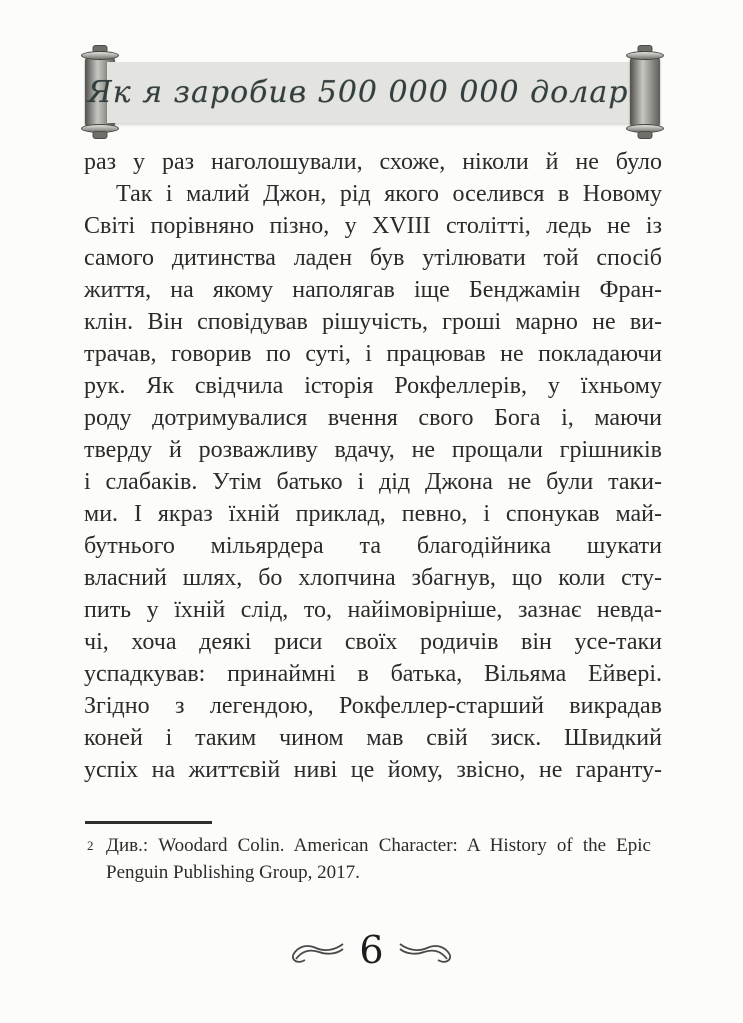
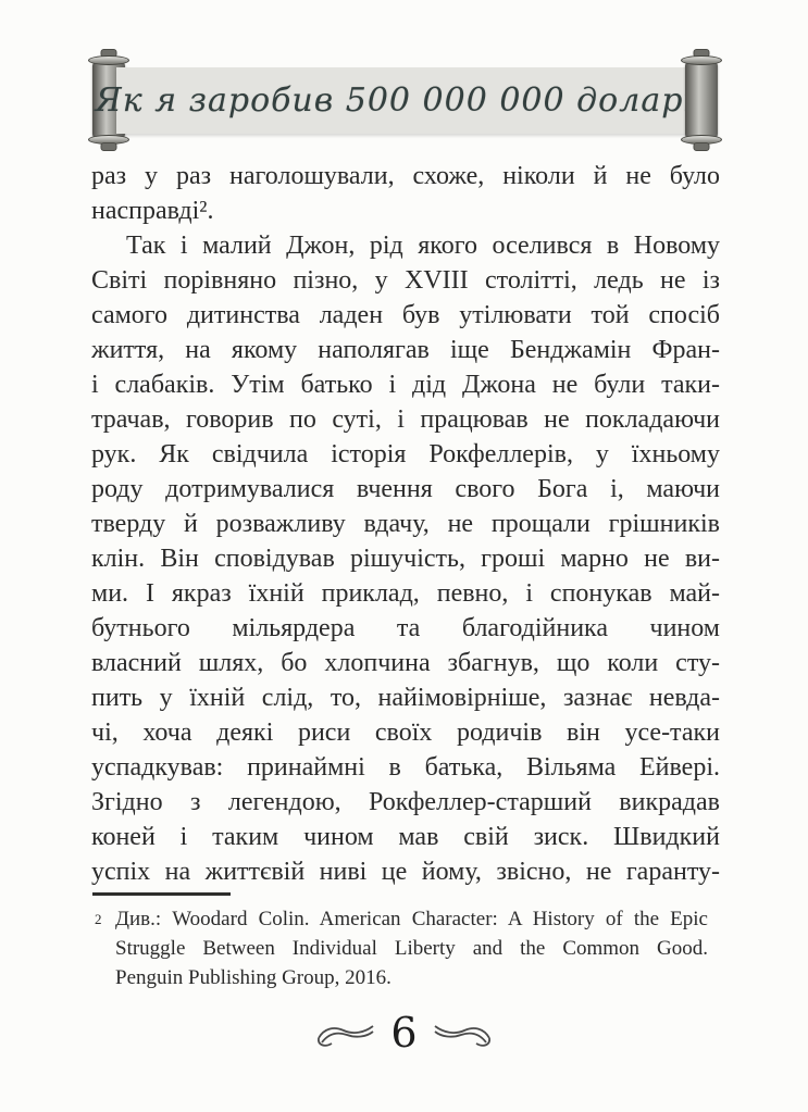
  Як я заробив 500 000 000 долар
  раз у раз наголошували, схоже, ніколи й не було
+ насправді².
  Так і малий Джон, рід якого оселився в Новому
  Світі порівняно пізно, у XVIII столітті, ледь не із
  самого дитинства ладен був утілювати той спосіб
  життя, на якому наполягав іще Бенджамін Фран-
- клін. Він сповідував рішучість, гроші марно не ви-
+ і слабаків. Утім батько і дід Джона не були таки-
  трачав, говорив по суті, і працював не покладаючи
  рук. Як свідчила історія Рокфеллерів, у їхньому
  роду дотримувалися вчення свого Бога і, маючи
  тверду й розважливу вдачу, не прощали грішників
- і слабаків. Утім батько і дід Джона не були таки-
+ клін. Він сповідував рішучість, гроші марно не ви-
  ми. І якраз їхній приклад, певно, і спонукав май-
- бутнього мільярдера та благодійника шукати
+ бутнього мільярдера та благодійника чином
  власний шлях, бо хлопчина збагнув, що коли сту-
  пить у їхній слід, то, найімовірніше, зазнає невда-
  чі, хоча деякі риси своїх родичів він усе-таки
  успадкував: принаймні в батька, Вільяма Ейвері.
  Згідно з легендою, Рокфеллер-старший викрадав
  коней і таким чином мав свій зиск. Швидкий
  успіх на життєвій ниві це йому, звісно, не гаранту-
  2
  Див.: Woodard Colin. American Character: A History of the Epic
+ Struggle Between Individual Liberty and the Common Good.
- Penguin Publishing Group, 2017.
+ Penguin Publishing Group, 2016.
  6
